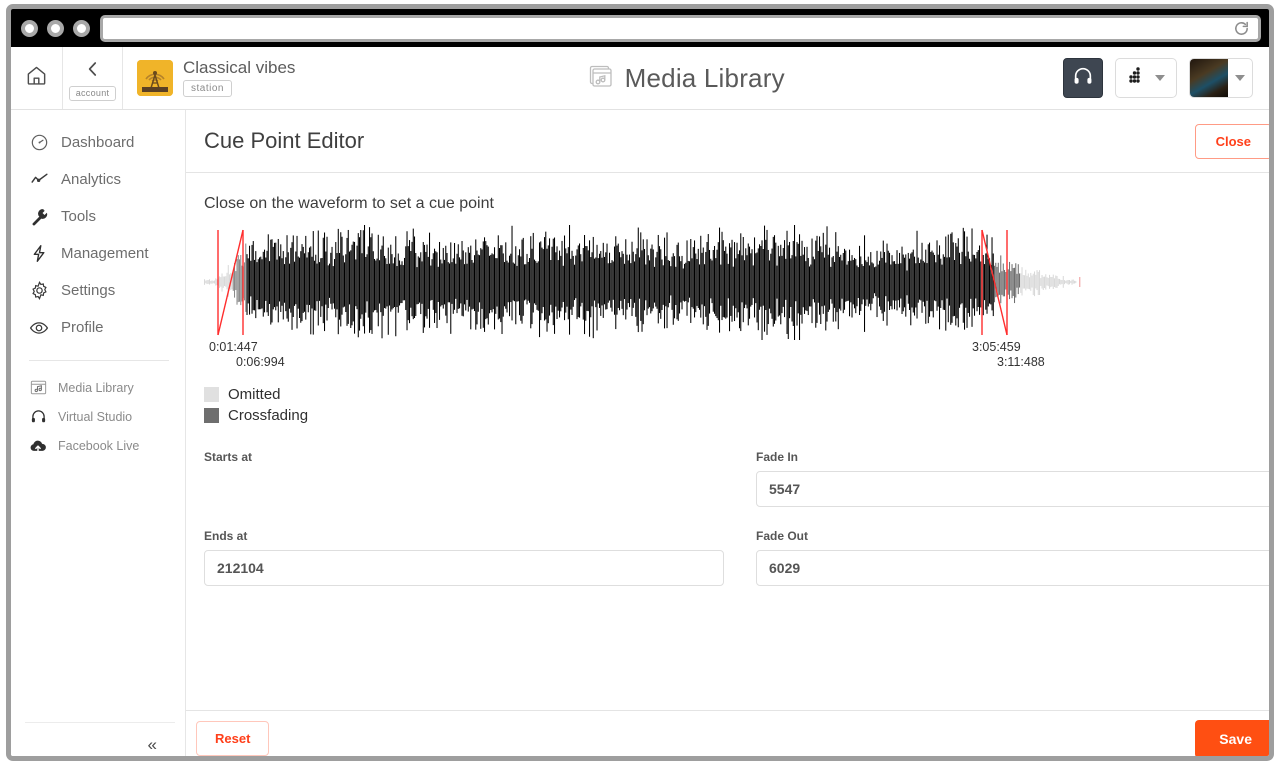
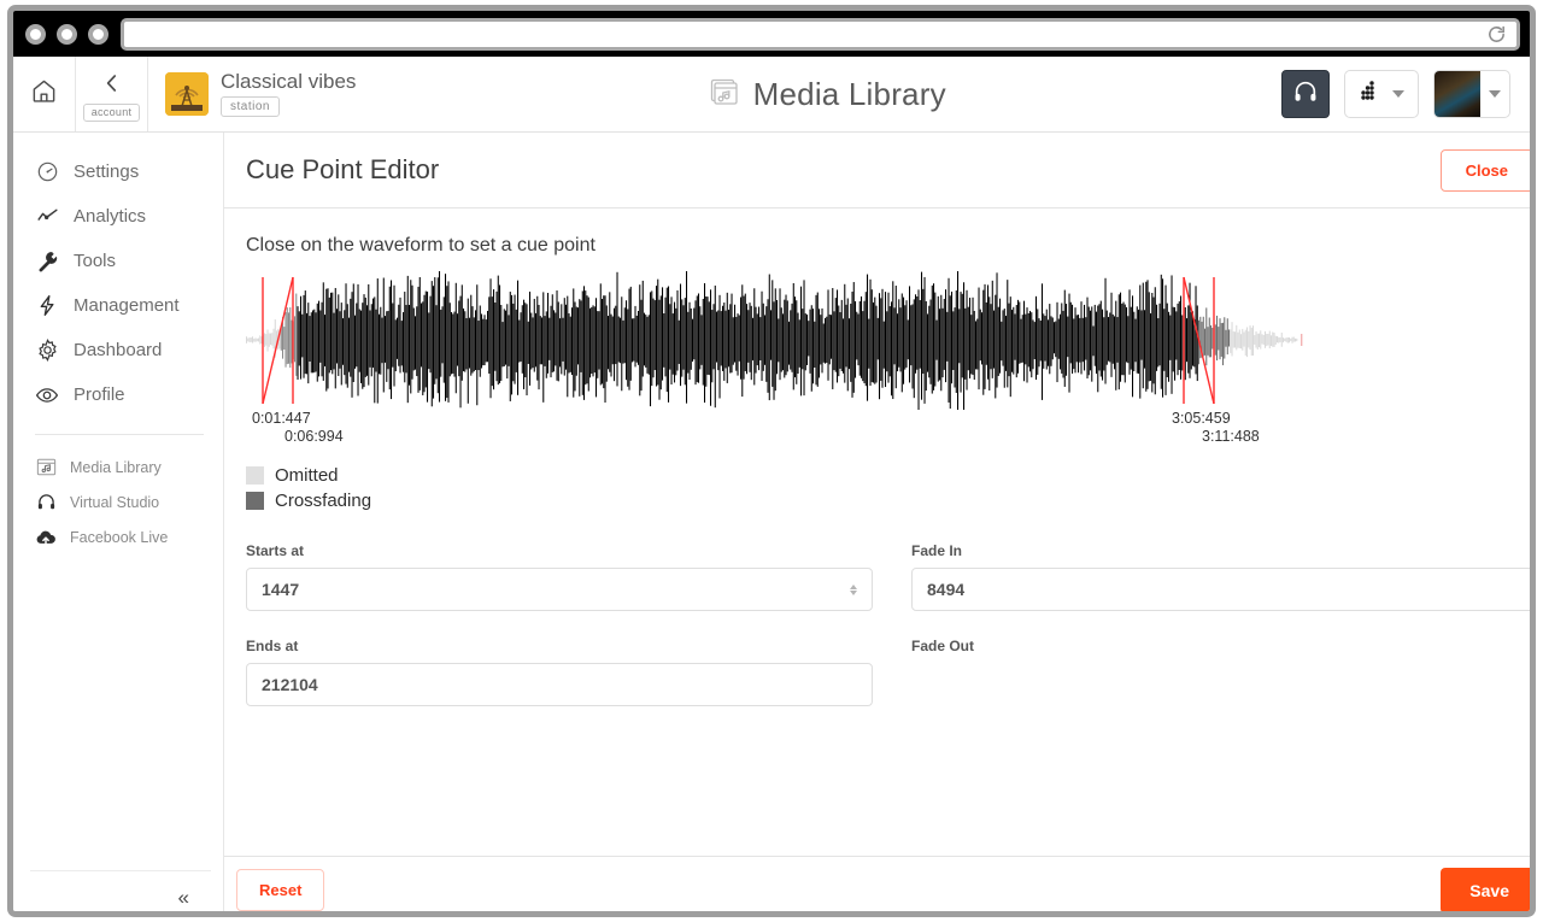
  account
  Classical vibes
  station
  Media Library
- Dashboard
+ Settings
  Analytics
  Tools
  Management
- Settings
+ Dashboard
  Profile
  Media Library
  Virtual Studio
  Facebook Live
  «
  Cue Point Editor
  Close
  Close on the waveform to set a cue point
  0:01:447
  0:06:994
  3:05:459
  3:11:488
  Omitted
  Crossfading
  Starts at
+ 1447
  Fade In
- 5547
+ 8494
  Ends at
  212104
  Fade Out
- 6029
  Reset
  Save
